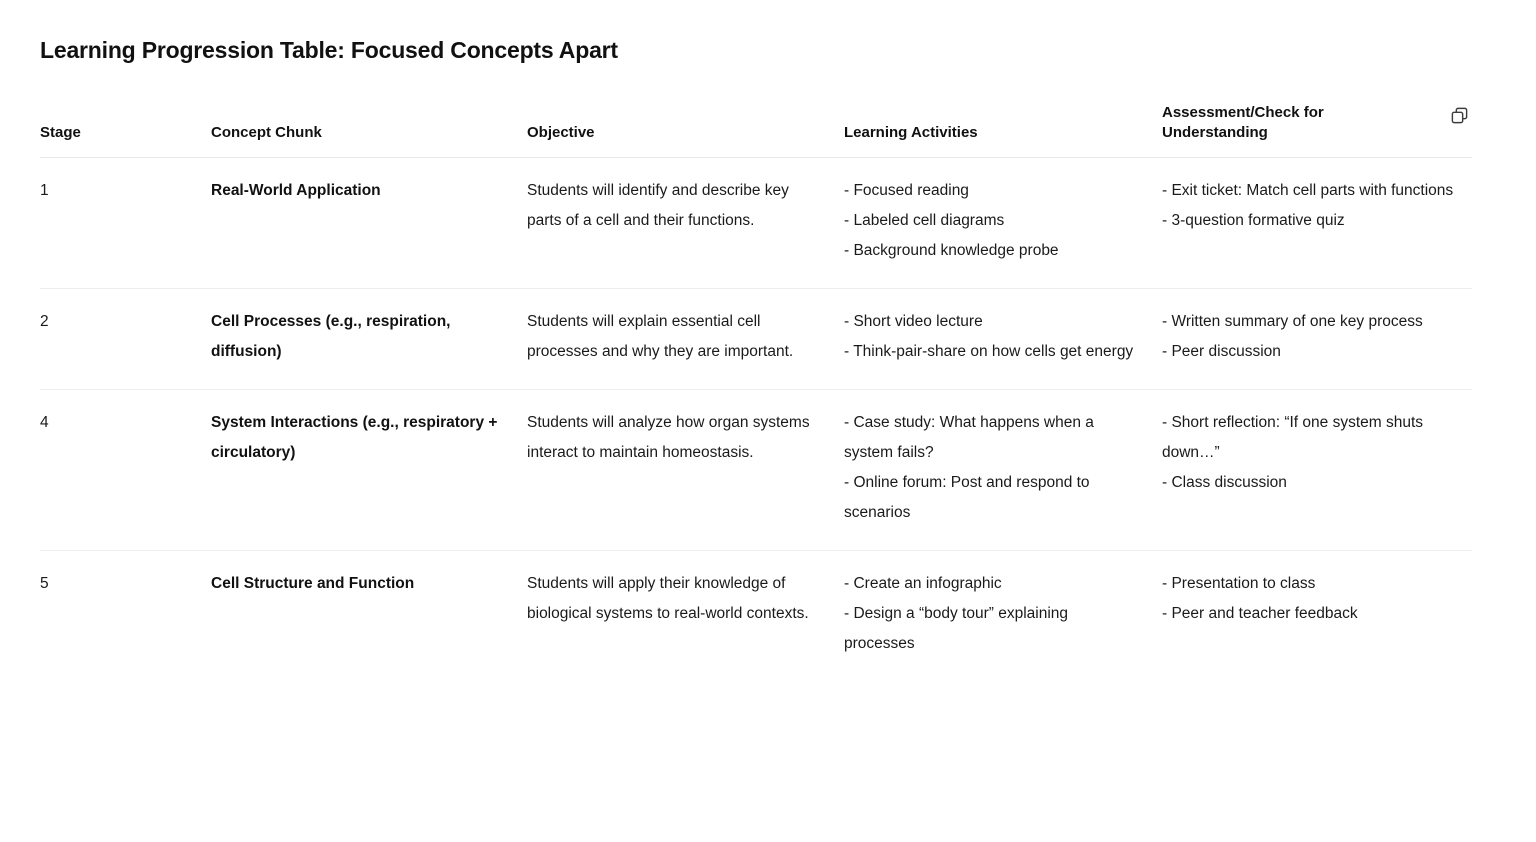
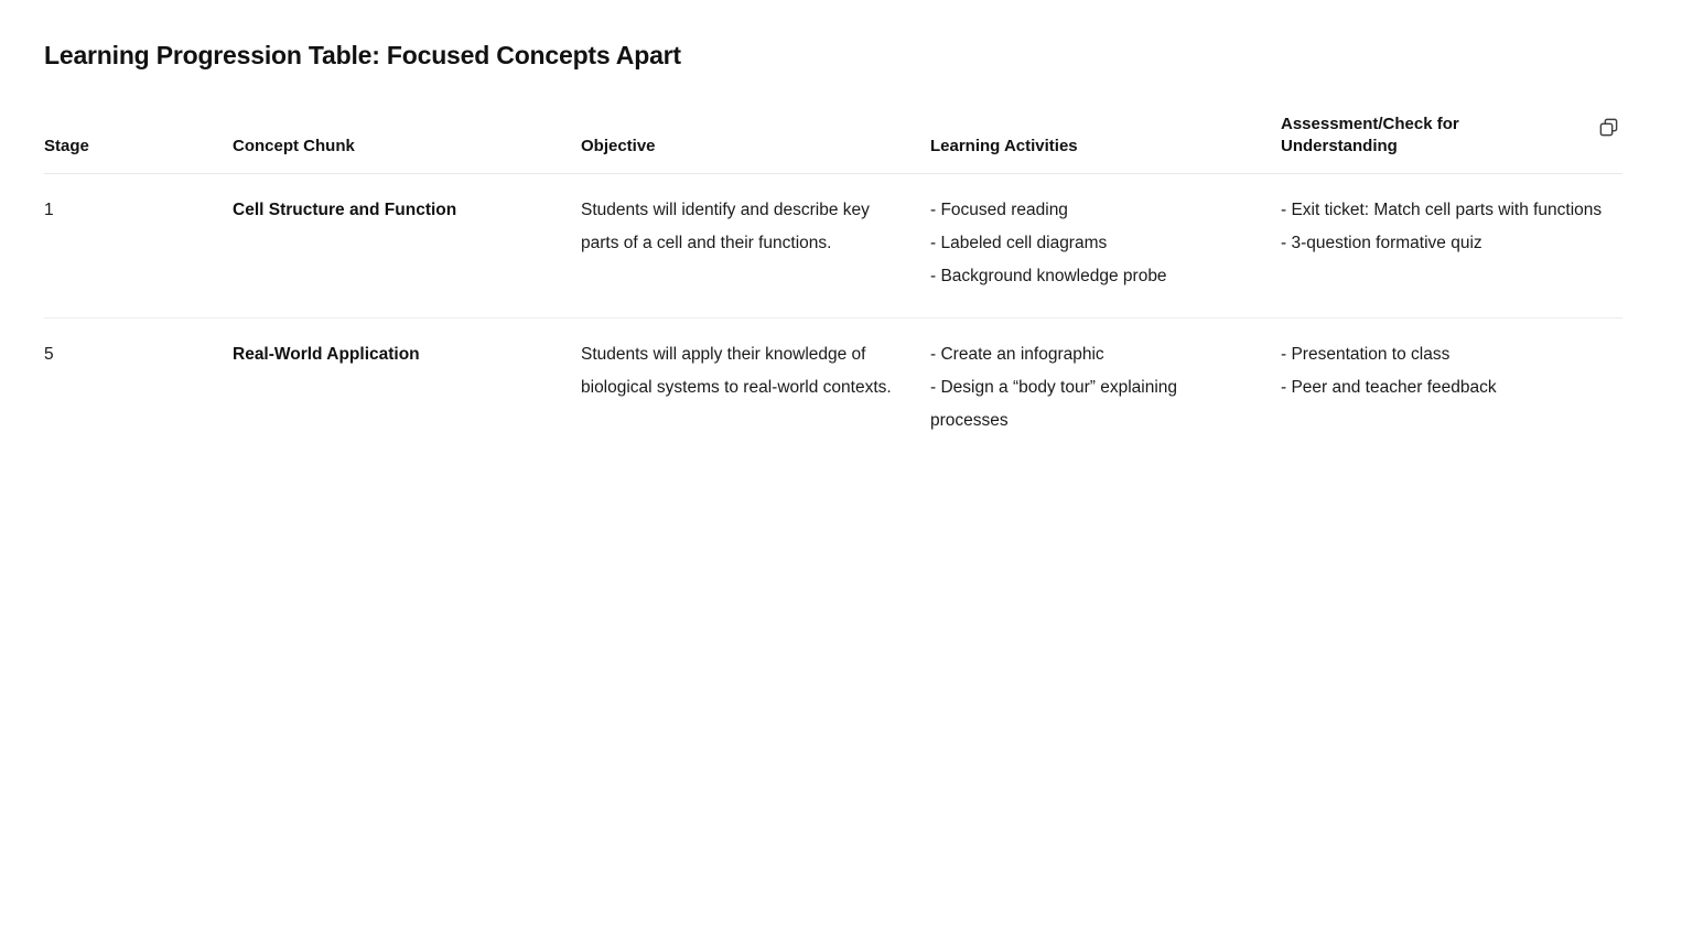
  Learning Progression Table: Focused Concepts Apart
  Stage	Concept Chunk	Objective	Learning Activities	Assessment/Check for Understanding
- 1	Real-World Application	Students will identify and describe key parts of a cell and their functions.	- Focused reading - Labeled cell diagrams - Background knowledge probe	- Exit ticket: Match cell parts with functions - 3-question formative quiz
+ 1	Cell Structure and Function	Students will identify and describe key parts of a cell and their functions.	- Focused reading - Labeled cell diagrams - Background knowledge probe	- Exit ticket: Match cell parts with functions - 3-question formative quiz
- 2	Cell Processes (e.g., respiration, diffusion)	Students will explain essential cell processes and why they are important.	- Short video lecture - Think-pair-share on how cells get energy	- Written summary of one key process - Peer discussion
- 4	System Interactions (e.g., respiratory + circulatory)	Students will analyze how organ systems interact to maintain homeostasis.	- Case study: What happens when a system fails? - Online forum: Post and respond to scenarios	- Short reflection: “If one system shuts down…” - Class discussion
- 5	Cell Structure and Function	Students will apply their knowledge of biological systems to real-world contexts.	- Create an infographic - Design a “body tour” explaining processes	- Presentation to class - Peer and teacher feedback
+ 5	Real-World Application	Students will apply their knowledge of biological systems to real-world contexts.	- Create an infographic - Design a “body tour” explaining processes	- Presentation to class - Peer and teacher feedback
